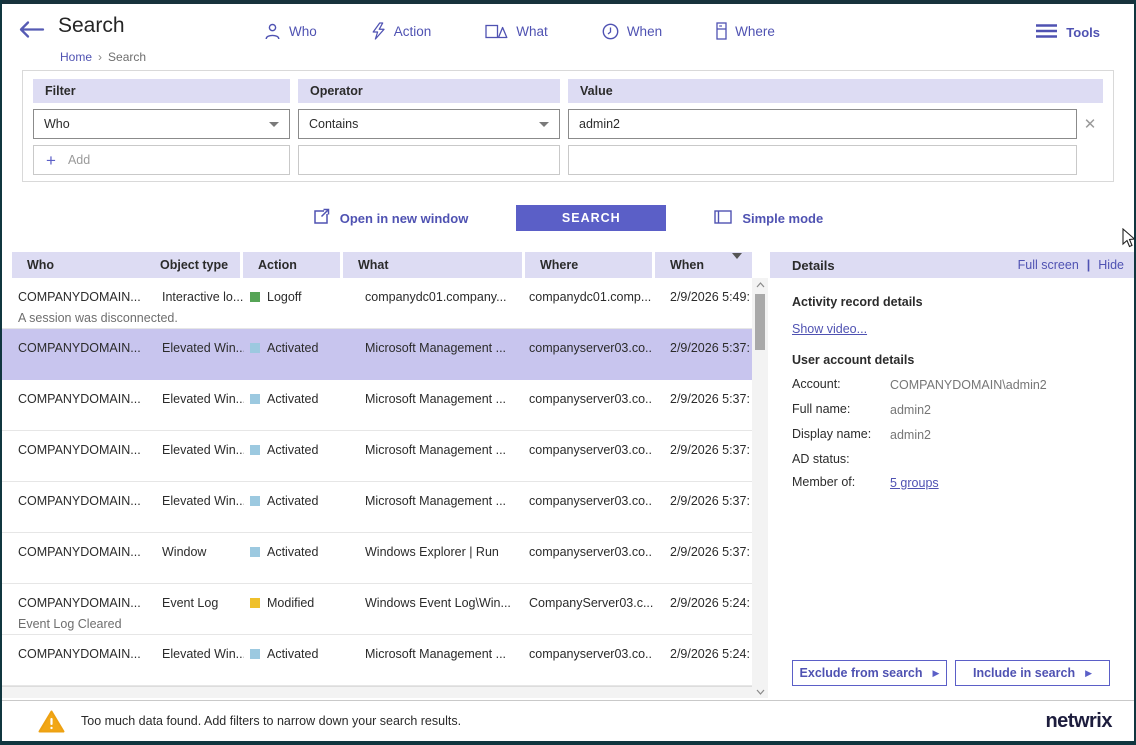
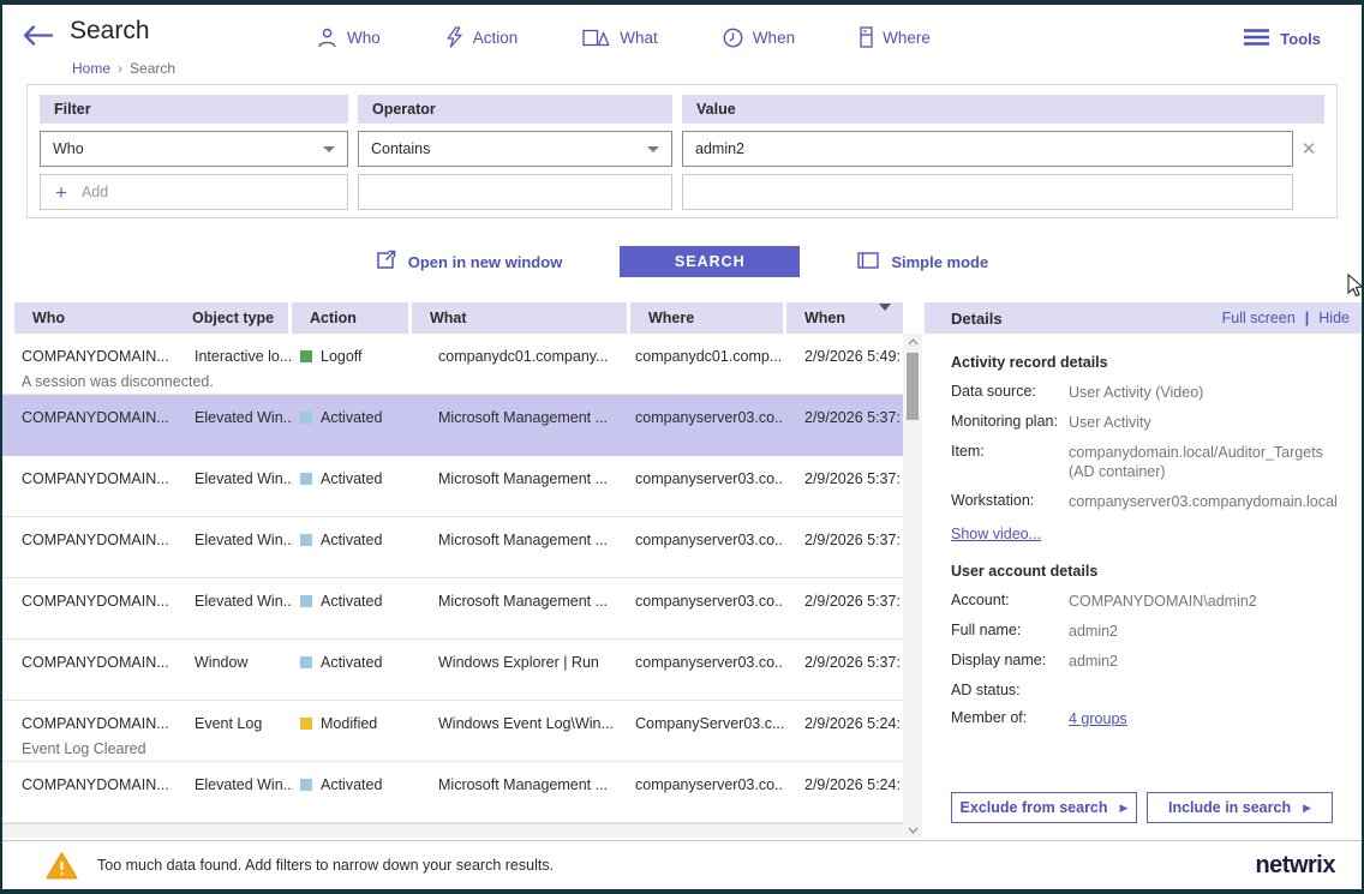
  Search
  Home › Search
  Who
  Action
  What
  When
  Where
  Tools
  Filter
  Operator
  Value
  Who
  Contains
  admin2
  ✕
  +
  Add
  Open in new window
  SEARCH
  Simple mode
  Who
  Object type
  Action
  What
  Where
  When
  COMPANYDOMAIN...
  Interactive lo...
  Logoff
  companydc01.company...
  companydc01.comp...
  2/9/2026 5:49:
  A session was disconnected.
  COMPANYDOMAIN...
  Elevated Win..
  Activated
  Microsoft Management ...
  companyserver03.co..
  2/9/2026 5:37:
  COMPANYDOMAIN...
  Elevated Win..
  Activated
  Microsoft Management ...
  companyserver03.co..
  2/9/2026 5:37:
  COMPANYDOMAIN...
  Elevated Win..
  Activated
  Microsoft Management ...
  companyserver03.co..
  2/9/2026 5:37:
  COMPANYDOMAIN...
  Elevated Win..
  Activated
  Microsoft Management ...
  companyserver03.co..
  2/9/2026 5:37:
  COMPANYDOMAIN...
  Window
  Activated
  Windows Explorer | Run
  companyserver03.co..
  2/9/2026 5:37:
  COMPANYDOMAIN...
  Event Log
  Modified
  Windows Event Log\Win...
  CompanyServer03.c...
  2/9/2026 5:24:
  Event Log Cleared
  COMPANYDOMAIN...
  Elevated Win..
  Activated
  Microsoft Management ...
  companyserver03.co..
  2/9/2026 5:24:
  Details
  Full screen
  |
  Hide
  Activity record details
+ Data source:
+ User Activity (Video)
+ Monitoring plan:
+ User Activity
+ Item:
+ companydomain.local/Auditor_Targets (AD container)
+ Workstation:
+ companyserver03.companydomain.local
  Show video...
  User account details
  Account:
  COMPANYDOMAIN\admin2
  Full name:
  admin2
  Display name:
  admin2
  AD status:
  Member of:
- 5 groups
+ 4 groups
  Exclude from search
  ▶
  Include in search
  ▶
  Too much data found. Add filters to narrow down your search results.
  netwrix
